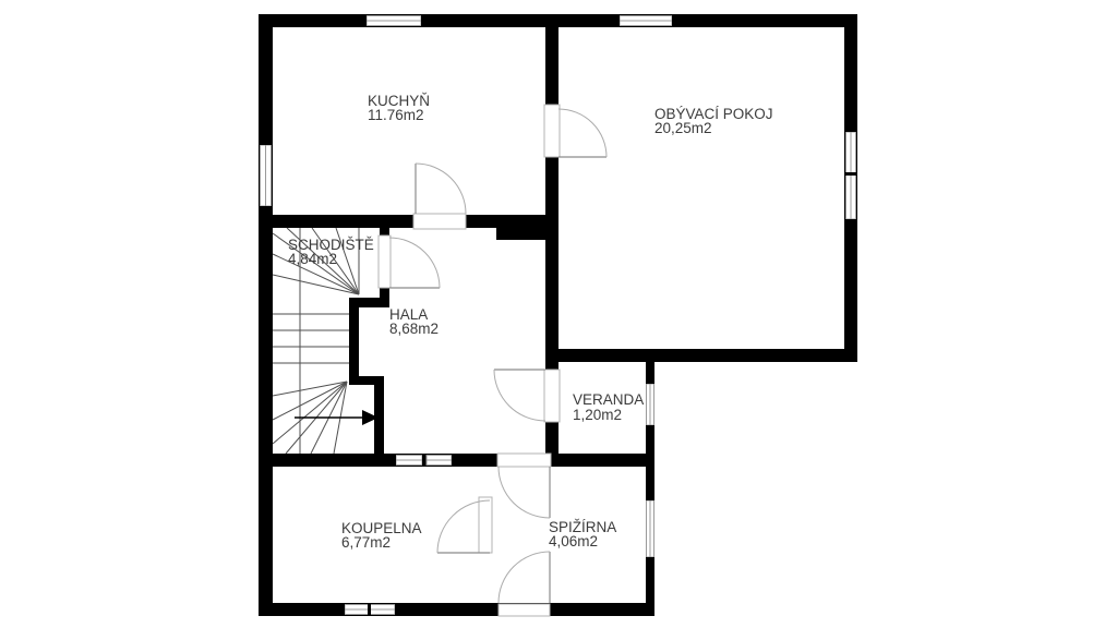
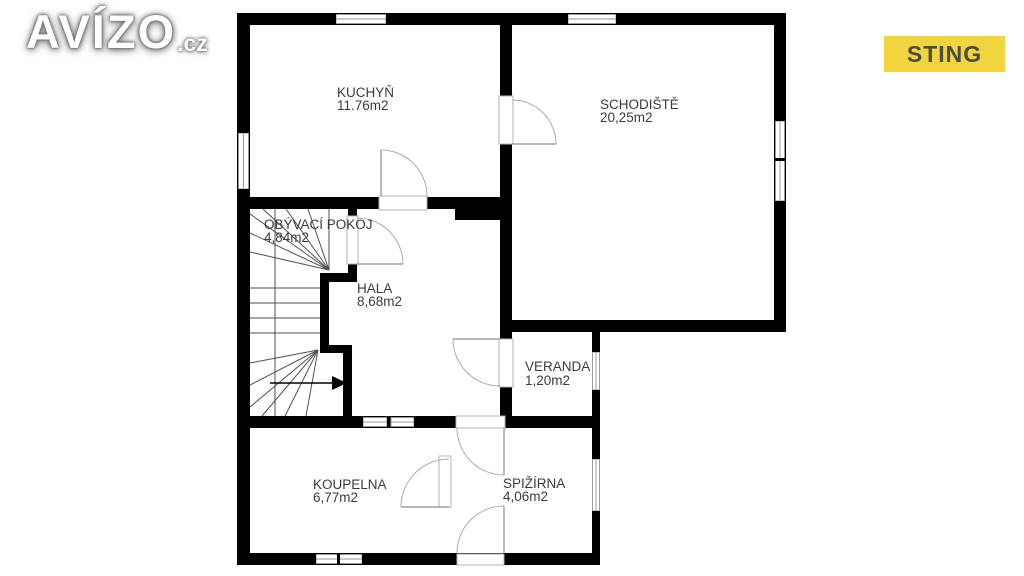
+ AVÍZO
+ .cz
+ STING
  KUCHYŇ
  11.76m2
- OBÝVACÍ POKOJ
+ SCHODIŠTĚ
  20,25m2
- SCHODIŠTĚ
+ OBÝVACÍ POKOJ
  4,84m2
  HALA
  8,68m2
  VERANDA
  1,20m2
  KOUPELNA
  6,77m2
  SPIŽÍRNA
  4,06m2
